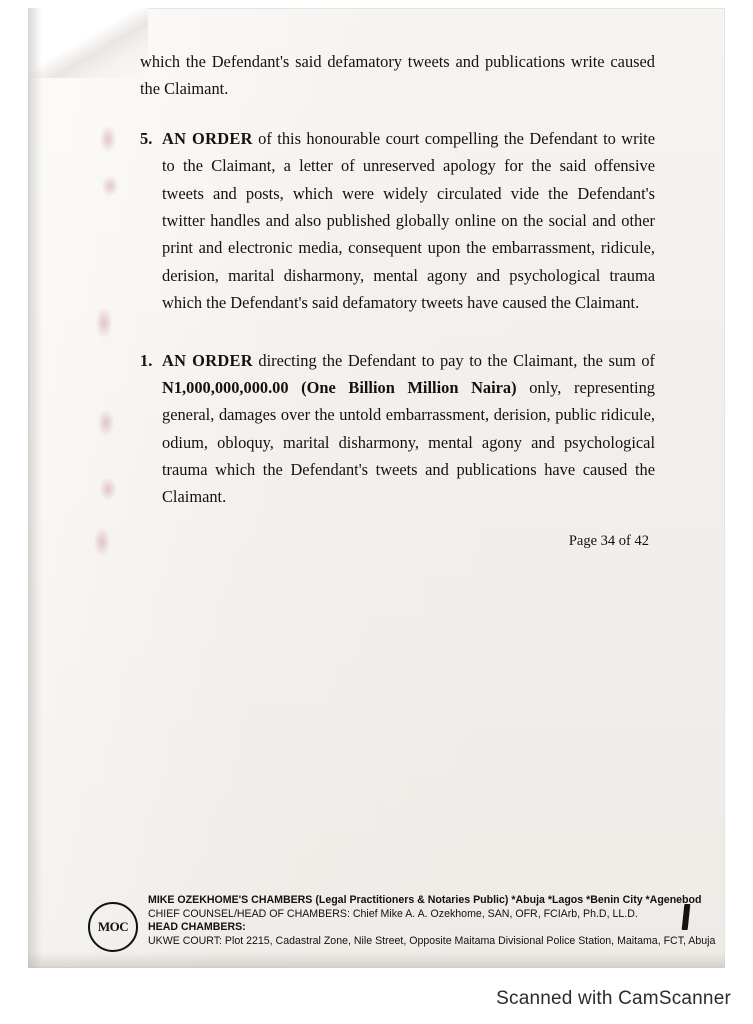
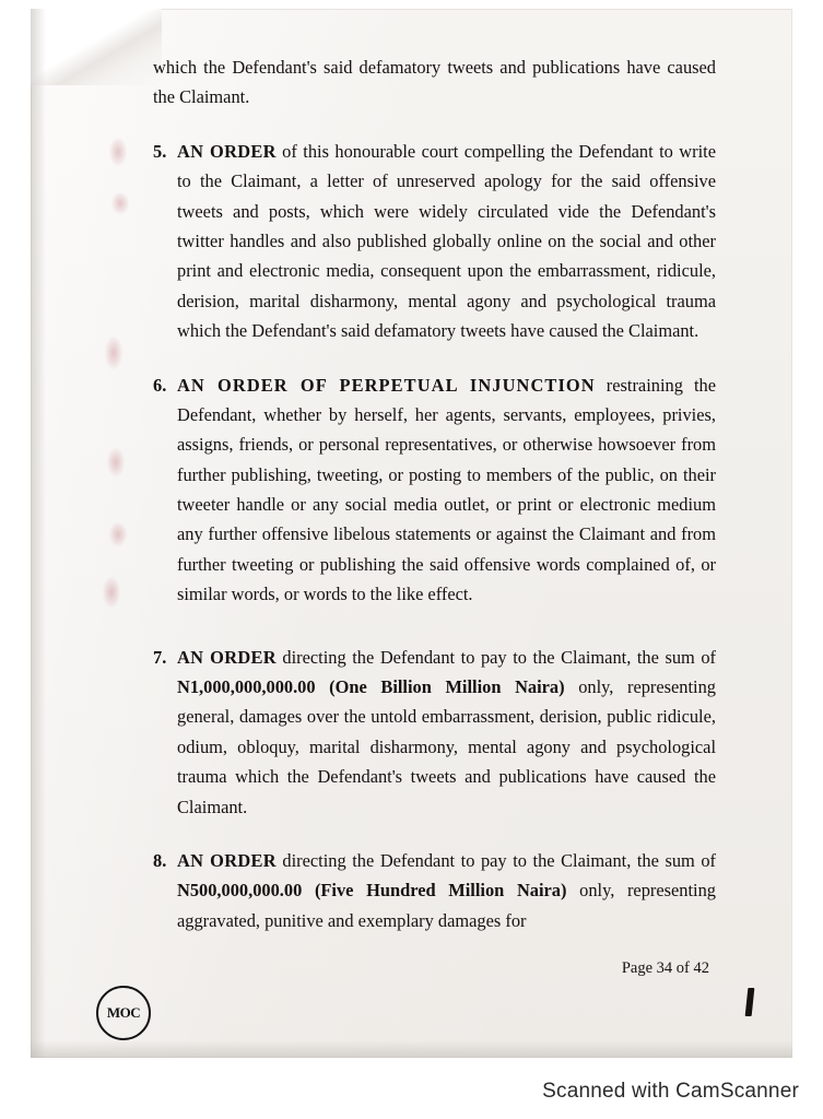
- which the Defendant's said defamatory tweets and publications write caused the Claimant.
+ which the Defendant's said defamatory tweets and publications have caused the Claimant.
  5.
  AN ORDER of this honourable court compelling the Defendant to write to the Claimant, a letter of unreserved apology for the said offensive tweets and posts, which were widely circulated vide the Defendant's twitter handles and also published globally online on the social and other print and electronic media, consequent upon the embarrassment, ridicule, derision, marital disharmony, mental agony and psychological trauma which the Defendant's said defamatory tweets have caused the Claimant.
+ 6.
+ AN ORDER OF PERPETUAL INJUNCTION restraining the Defendant, whether by herself, her agents, servants, employees, privies, assigns, friends, or personal representatives, or otherwise howsoever from further publishing, tweeting, or posting to members of the public, on their tweeter handle or any social media outlet, or print or electronic medium any further offensive libelous statements or against the Claimant and from further tweeting or publishing the said offensive words complained of, or similar words, or words to the like effect.
- 1.
+ 7.
  AN ORDER directing the Defendant to pay to the Claimant, the sum of N1,000,000,000.00 (One Billion Million Naira) only, representing general, damages over the untold embarrassment, derision, public ridicule, odium, obloquy, marital disharmony, mental agony and psychological trauma which the Defendant's tweets and publications have caused the Claimant.
+ 8.
+ AN ORDER directing the Defendant to pay to the Claimant, the sum of N500,000,000.00 (Five Hundred Million Naira) only, representing aggravated, punitive and exemplary damages for
  Page 34 of 42
  MOC
- MIKE OZEKHOME'S CHAMBERS (Legal Practitioners & Notaries Public) *Abuja *Lagos *Benin City *Agenebod
- CHIEF COUNSEL/HEAD OF CHAMBERS: Chief Mike A. A. Ozekhome, SAN, OFR, FCIArb, Ph.D, LL.D.
- HEAD CHAMBERS:
- UKWE COURT: Plot 2215, Cadastral Zone, Nile Street, Opposite Maitama Divisional Police Station, Maitama, FCT, Abuja
  Scanned with CamScanner
